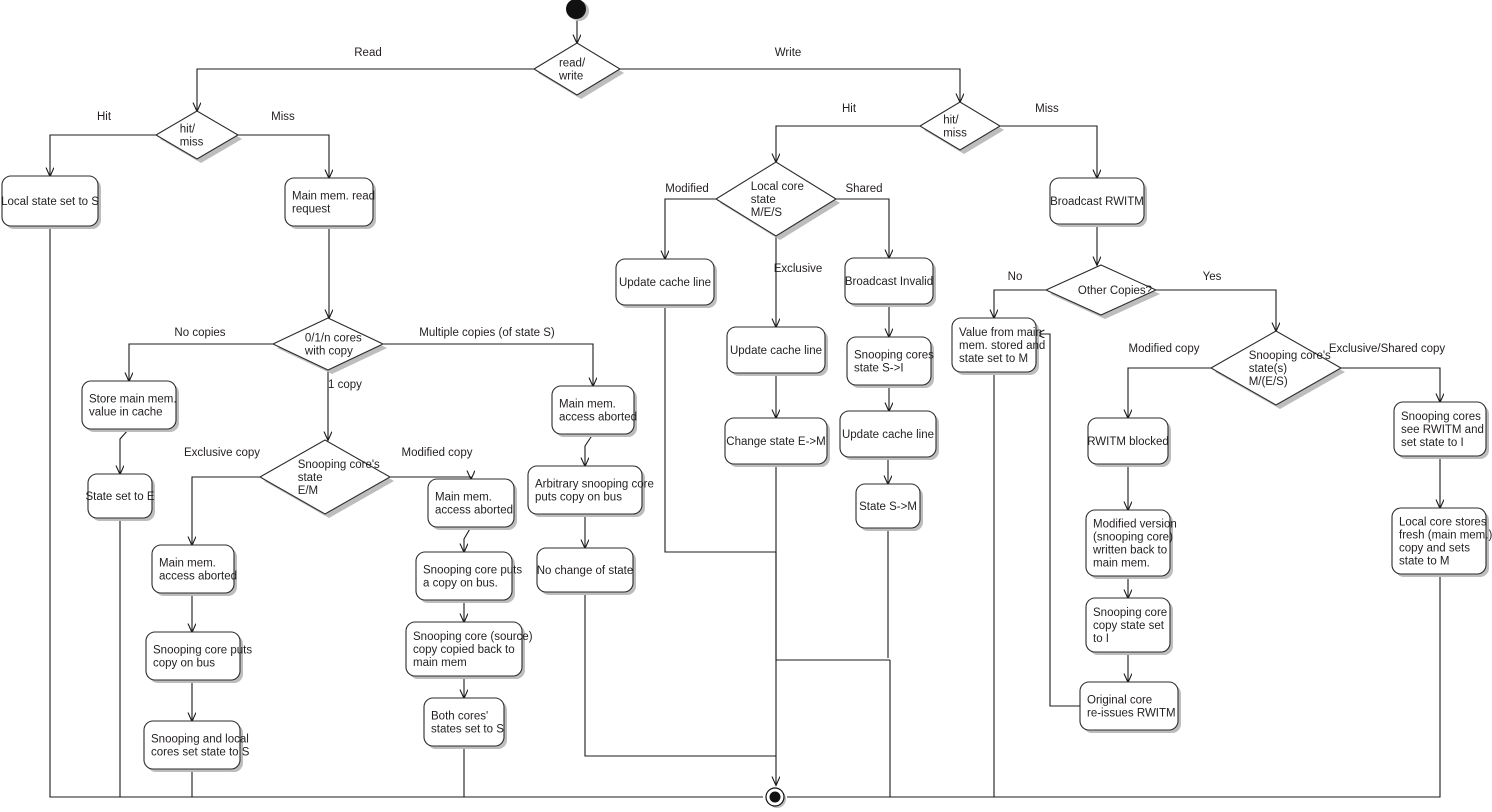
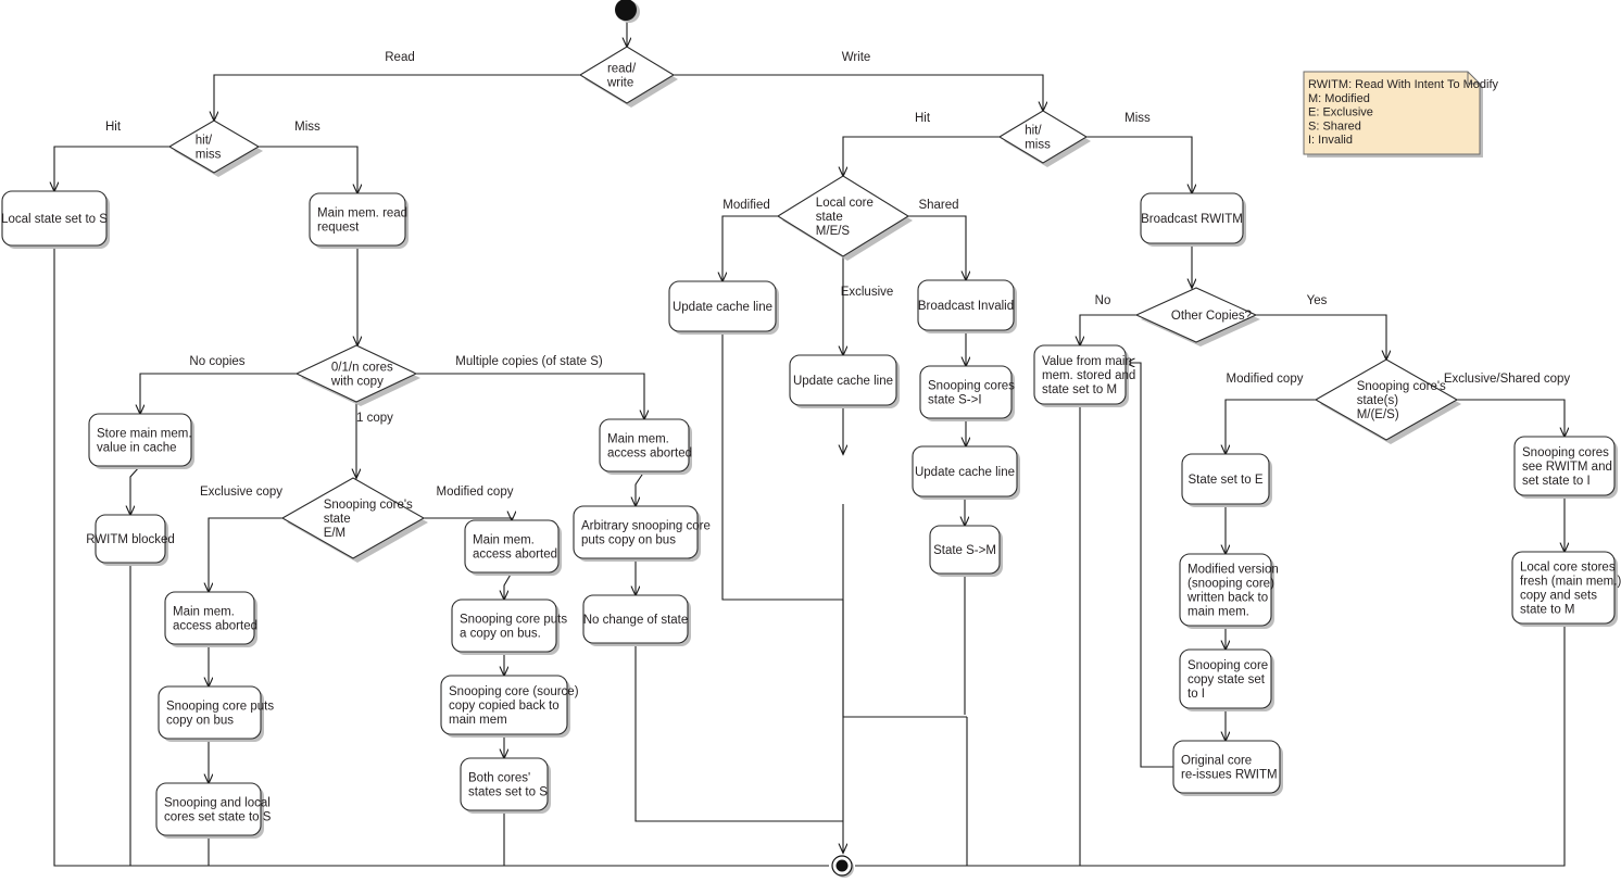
  Local state set to S
  Main mem. read
  request
  Store main mem.
  value in cache
- State set to E
+ RWITM blocked
  Main mem.
  access aborted
  Snooping core puts
  copy on bus
  Snooping and local
  cores set state to S
  Main mem.
  access aborted
  Snooping core puts
  a copy on bus.
  Snooping core (source)
  copy copied back to
  main mem
  Both cores'
  states set to S
  Main mem.
  access aborted
  Arbitrary snooping core
  puts copy on bus
  No change of state
  Update cache line
  Update cache line
- Change state E->M
  Broadcast Invalid
  Snooping cores
  state S->I
  Update cache line
  State S->M
  Broadcast RWITM
  Value from main
  mem. stored and
  state set to M
- RWITM blocked
+ State set to E
  Modified version
  (snooping core)
  written back to
  main mem.
  Snooping core
  copy state set
  to I
  Original core
  re-issues RWITM
  Snooping cores
  see RWITM and
  set state to I
  Local core stores
  fresh (main mem.)
  copy and sets
  state to M
  read/
  write
  hit/
  miss
  hit/
  miss
  0/1/n cores
  with copy
  Snooping core's
  state
  E/M
  Local core
  state
  M/E/S
  Other Copies?
  Snooping core's
  state(s)
  M/(E/S)
  Read
  Write
  Hit
  Miss
  Hit
  Miss
  No copies
  Multiple copies (of state S)
  1 copy
  Exclusive copy
  Modified copy
  Modified
  Shared
  Exclusive
  No
  Yes
  Modified copy
  Exclusive/Shared copy
+ RWITM: Read With Intent To Modify
+ M: Modified
+ E: Exclusive
+ S: Shared
+ I: Invalid
